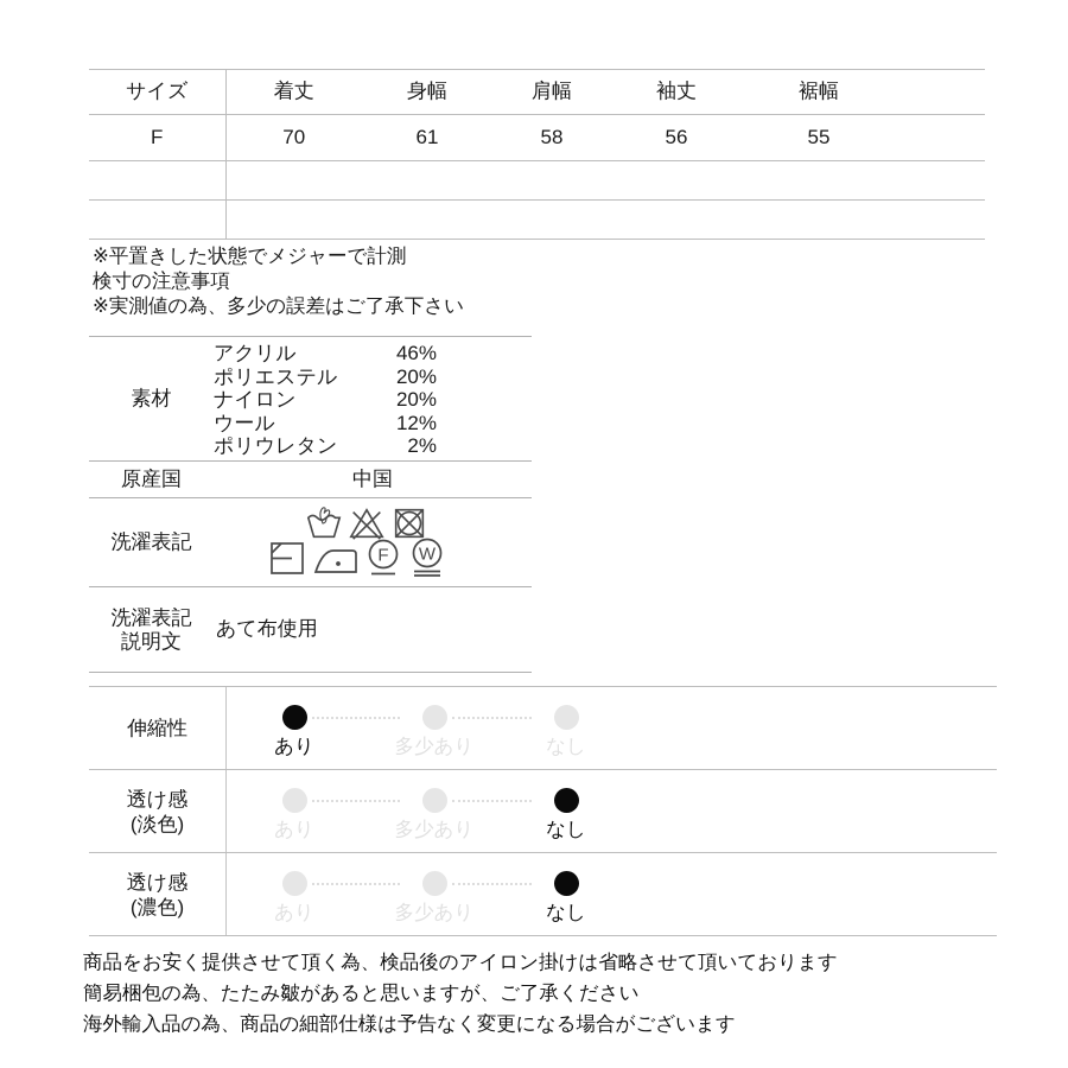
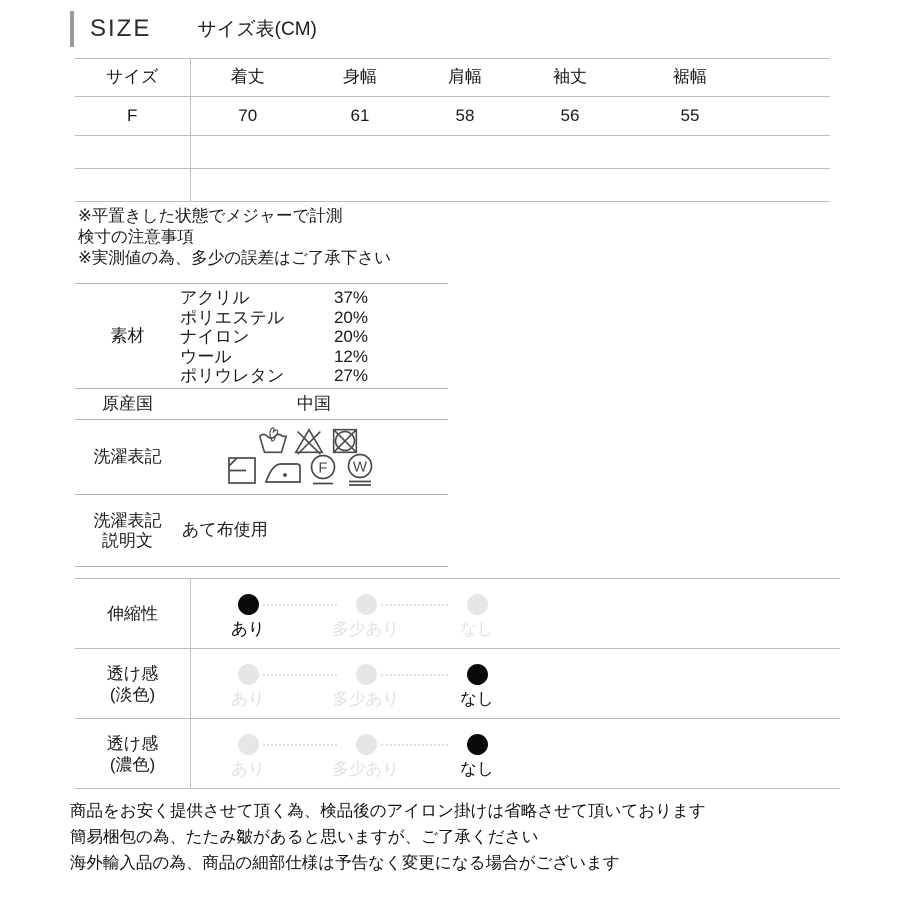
+ SIZE
+ サイズ表(CM)
  サイズ	着丈	身幅	肩幅	袖丈	裾幅
  F	70	61	58	56	55
  ※平置きした状態でメジャーで計測
  検寸の注意事項
  ※実測値の為、多少の誤差はご了承下さい
  素材
  アクリル
- 46%
+ 37%
  ポリエステル
  20%
  ナイロン
  20%
  ウール
  12%
  ポリウレタン
- 2%
+ 27%
  原産国
  中国
  洗濯表記
  F
  W
  洗濯表記
  説明文
  あて布使用
  伸縮性
  あり
  多少あり
  なし
  透け感
  (淡色)
  あり
  多少あり
  なし
  透け感
  (濃色)
  あり
  多少あり
  なし
  商品をお安く提供させて頂く為、検品後のアイロン掛けは省略させて頂いております
  簡易梱包の為、たたみ皺があると思いますが、ご了承ください
  海外輸入品の為、商品の細部仕様は予告なく変更になる場合がございます
